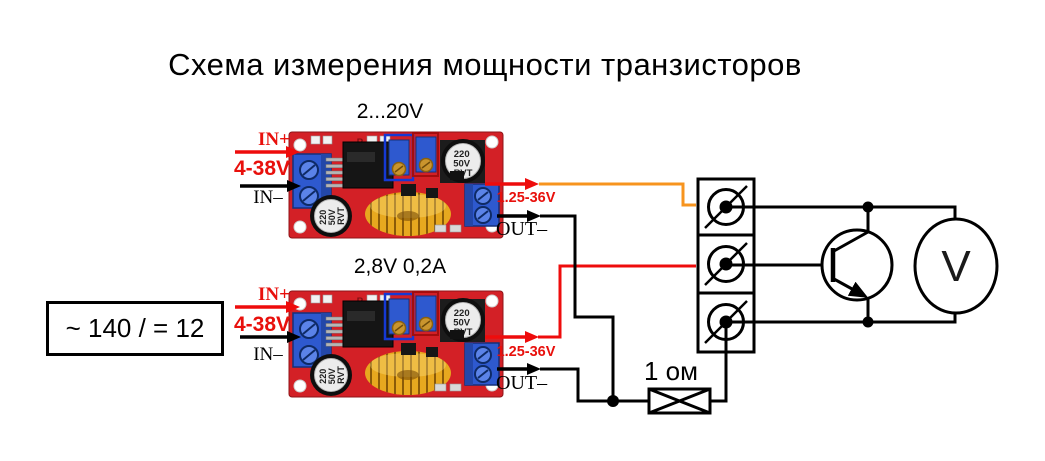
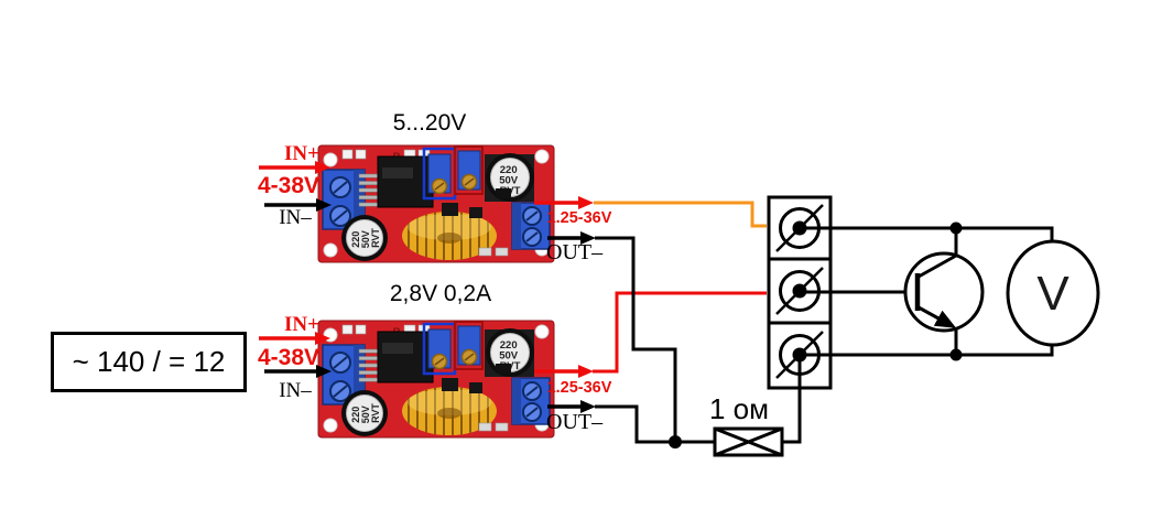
  V
- Схема измерения мощности транзисторов
  ~ 140 / = 12
- 2...20V
+ 5...20V
  IN+
  4-38V
  IN–
  1.25-36V
  OUT–
  2,8V 0,2A
  IN+
  4-38V
  IN–
  1.25-36V
  OUT–
  1 ом
